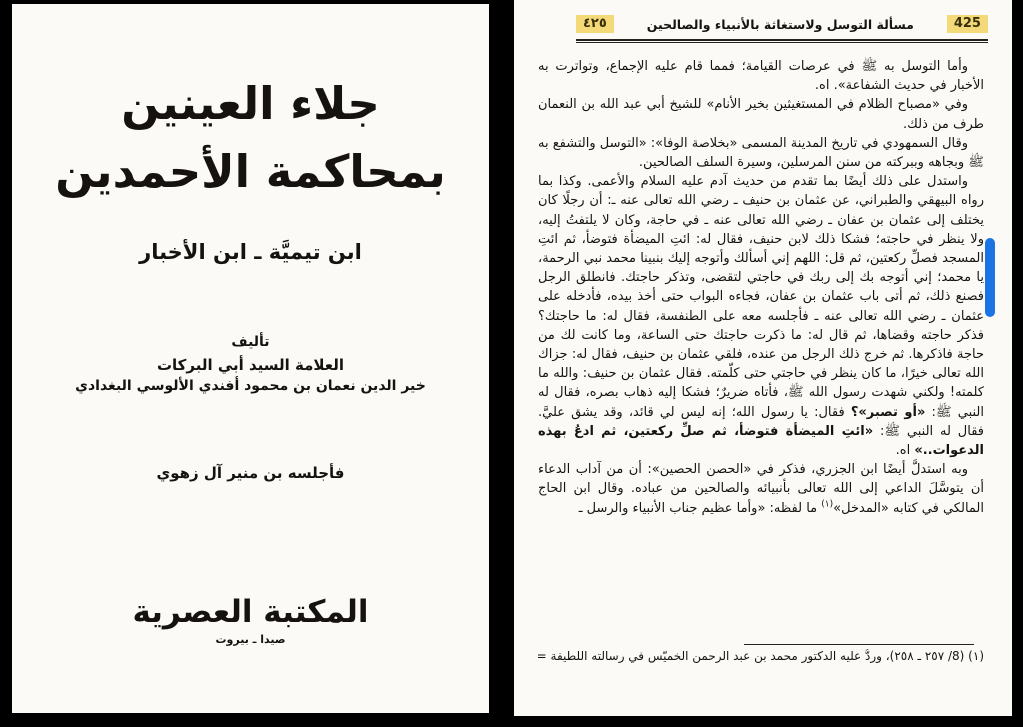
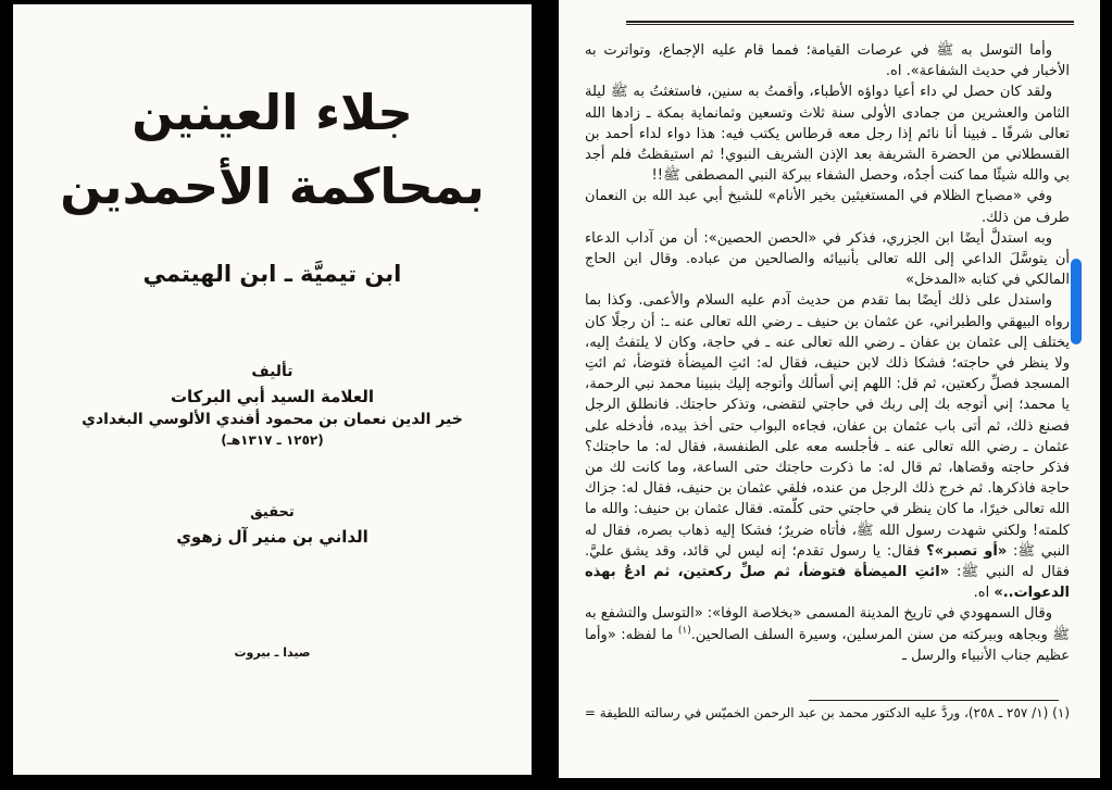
  جلاء العينين
  بمحاكمة الأحمدين
- ابن تيميَّة ـ ابن الأخبار
+ ابن تيميَّة ـ ابن الهيتمي
  تأليف
  العلامة السيد أبي البركات
  خير الدين نعمان بن محمود أفندي الألوسي البغدادي
+ (١٢٥٢ ـ ١٣١٧هـ)
+ تحقيق
- فأجلسه بن منير آل زهوي
+ الداني بن منير آل زهوي
- المكتبة العصرية
  صيدا ـ بيروت
- ٤٢٥
- مسألة التوسل ولاستغاثة بالأنبياء والصالحين
- 425
  وأما التوسل به ﷺ في عرصات القيامة؛ فمما قام عليه الإجماع، وتواترت به الأخبار في حديث الشفاعة». اه.
+ ولقد كان حصل لي داء أعيا دواؤه الأطباء، وأقمتُ به سنين، فاستغثتُ به ﷺ ليلة الثامن والعشرين من جمادى الأولى سنة ثلاث وتسعين وثمانماية بمكة ـ زادها الله تعالى شرفًا ـ فبينا أنا نائم إذا رجل معه قرطاس يكتب فيه: هذا دواء لداء أحمد بن القسطلاني من الحضرة الشريفة بعد الإذن الشريف النبوي! ثم استيقظتُ فلم أجد بي والله شيئًا مما كنت أجدُه، وحصل الشفاء ببركة النبي المصطفى ﷺ!!
  وفي «مصباح الظلام في المستغيثين بخير الأنام» للشيخ أبي عبد الله بن النعمان طرف من ذلك.
- وقال السمهودي في تاريخ المدينة المسمى «بخلاصة الوفا»: «التوسل والتشفع به ﷺ وبجاهه وببركته من سنن المرسلين، وسيرة السلف الصالحين.
+ وبه استدلَّ أيضًا ابن الجزري، فذكر في «الحصن الحصين»: أن من آداب الدعاء أن يتوسَّلَ الداعي إلى الله تعالى بأنبيائه والصالحين من عباده. وقال ابن الحاج المالكي في كتابه «المدخل»
- واستدل على ذلك أيضًا بما تقدم من حديث آدم عليه السلام والأعمى. وكذا بما رواه البيهقي والطبراني، عن عثمان بن حنيف ـ رضي الله تعالى عنه ـ: أن رجلًا كان يختلف إلى عثمان بن عفان ـ رضي الله تعالى عنه ـ في حاجة، وكان لا يلتفتُ إليه، ولا ينظر في حاجته؛ فشكا ذلك لابن حنيف، فقال له: ائتِ الميضأة فتوضأ، ثم ائتِ المسجد فصلِّ ركعتين، ثم قل: اللهم إني أسألك وأتوجه إليك بنبينا محمد نبي الرحمة، يا محمد؛ إني أتوجه بك إلى ربك في حاجتي لتقضى، وتذكر حاجتك. فانطلق الرجل فصنع ذلك، ثم أتى باب عثمان بن عفان، فجاءه البواب حتى أخذ بيده، فأدخله على عثمان ـ رضي الله تعالى عنه ـ فأجلسه معه على الطنفسة، فقال له: ما حاجتك؟ فذكر حاجته وقضاها، ثم قال له: ما ذكرت حاجتك حتى الساعة، وما كانت لك من حاجة فاذكرها. ثم خرج ذلك الرجل من عنده، فلقي عثمان بن حنيف، فقال له: جزاك الله تعالى خيرًا، ما كان ينظر في حاجتي حتى كلّمته. فقال عثمان بن حنيف: والله ما كلمته! ولكني شهدت رسول الله ﷺ، فأتاه ضريرٌ؛ فشكا إليه ذهاب بصره، فقال له النبي ﷺ: «أو تصبر»؟ فقال: يا رسول الله؛ إنه ليس لي قائد، وقد يشق عليَّ. فقال له النبي ﷺ: «ائتِ الميضأة فتوضأ، ثم صلِّ ركعتين، ثم ادعُ بهذه الدعوات..» اه.
+ واستدل على ذلك أيضًا بما تقدم من حديث آدم عليه السلام والأعمى. وكذا بما رواه البيهقي والطبراني، عن عثمان بن حنيف ـ رضي الله تعالى عنه ـ: أن رجلًا كان يختلف إلى عثمان بن عفان ـ رضي الله تعالى عنه ـ في حاجة، وكان لا يلتفتُ إليه، ولا ينظر في حاجته؛ فشكا ذلك لابن حنيف، فقال له: ائتِ الميضأة فتوضأ، ثم ائتِ المسجد فصلِّ ركعتين، ثم قل: اللهم إني أسألك وأتوجه إليك بنبينا محمد نبي الرحمة، يا محمد؛ إني أتوجه بك إلى ربك في حاجتي لتقضى، وتذكر حاجتك. فانطلق الرجل فصنع ذلك، ثم أتى باب عثمان بن عفان، فجاءه البواب حتى أخذ بيده، فأدخله على عثمان ـ رضي الله تعالى عنه ـ فأجلسه معه على الطنفسة، فقال له: ما حاجتك؟ فذكر حاجته وقضاها، ثم قال له: ما ذكرت حاجتك حتى الساعة، وما كانت لك من حاجة فاذكرها. ثم خرج ذلك الرجل من عنده، فلقي عثمان بن حنيف، فقال له: جزاك الله تعالى خيرًا، ما كان ينظر في حاجتي حتى كلّمته. فقال عثمان بن حنيف: والله ما كلمته! ولكني شهدت رسول الله ﷺ، فأتاه ضريرٌ؛ فشكا إليه ذهاب بصره، فقال له النبي ﷺ: «أو تصبر»؟ فقال: يا رسول تقدم؛ إنه ليس لي قائد، وقد يشق عليَّ. فقال له النبي ﷺ: «ائتِ الميضأة فتوضأ، ثم صلِّ ركعتين، ثم ادعُ بهذه الدعوات..» اه.
- وبه استدلَّ أيضًا ابن الجزري، فذكر في «الحصن الحصين»: أن من آداب الدعاء أن يتوسَّلَ الداعي إلى الله تعالى بأنبيائه والصالحين من عباده. وقال ابن الحاج المالكي في كتابه «المدخل»(١) ما لفظه: «وأما عظيم جناب الأنبياء والرسل ـ
+ وقال السمهودي في تاريخ المدينة المسمى «بخلاصة الوفا»: «التوسل والتشفع به ﷺ وبجاهه وببركته من سنن المرسلين، وسيرة السلف الصالحين.(١) ما لفظه: «وأما عظيم جناب الأنبياء والرسل ـ
- (١) (8/ ٢٥٧ ـ ٢٥٨)، وردُّ عليه الدكتور محمد بن عبد الرحمن الخميّس في رسالته اللطيفة =
+ (١) (١/ ٢٥٧ ـ ٢٥٨)، وردُّ عليه الدكتور محمد بن عبد الرحمن الخميّس في رسالته اللطيفة =
